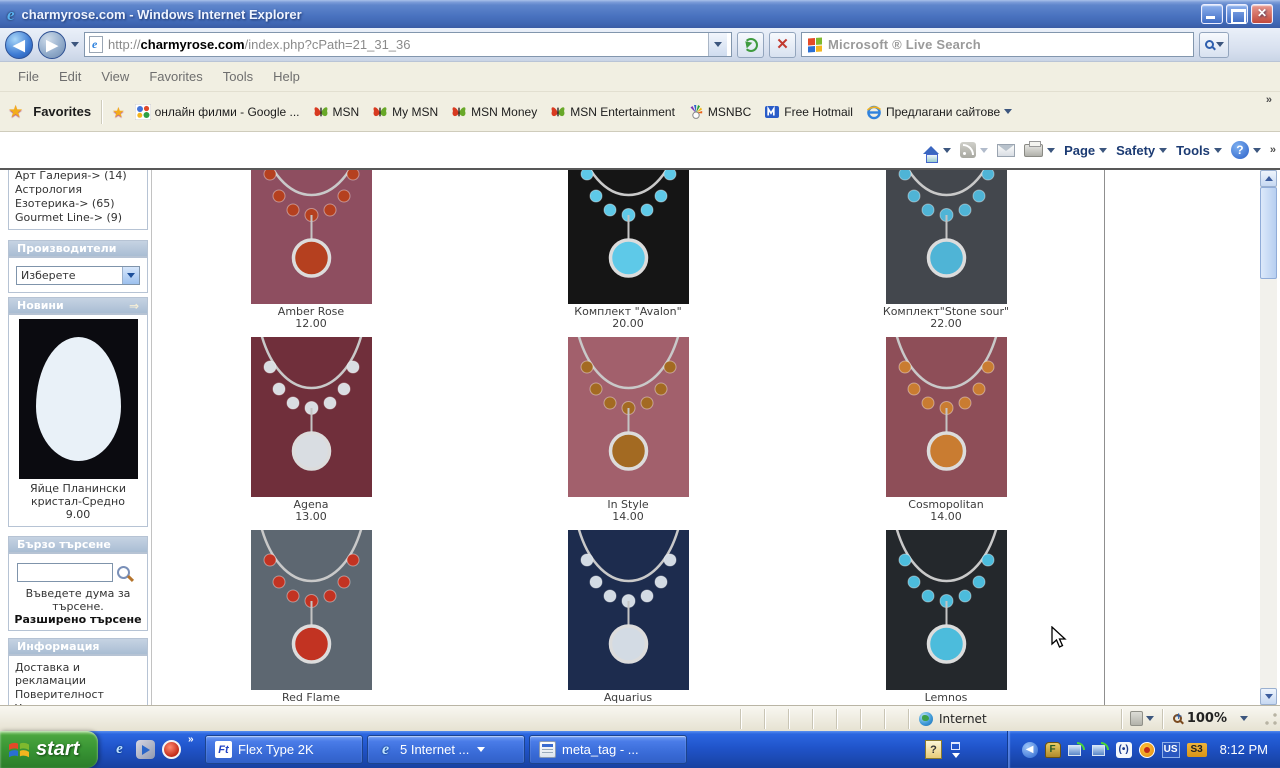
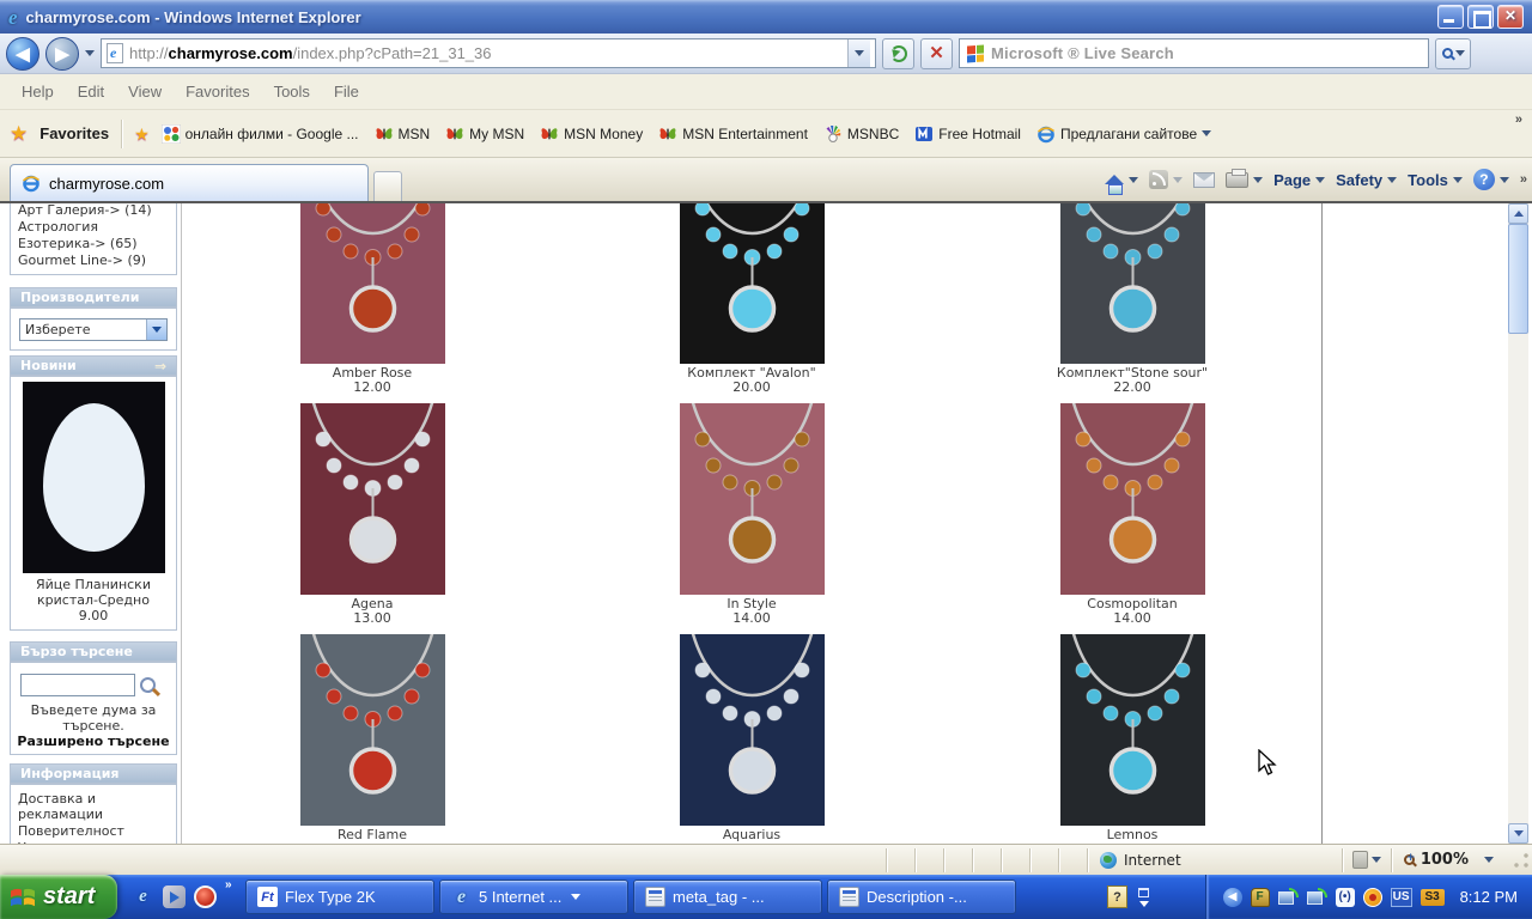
  e
  charmyrose.com - Windows Internet Explorer
  ◀
  ▶
  http://charmyrose.com/index.php?cPath=21_31_36
  ✕
  Microsoft ® Live Search
- File
+ Help
  Edit
  View
  Favorites
  Tools
- Help
+ File
  ★
  Favorites
  ★
  онлайн филми - Google ...
  MSN
  My MSN
  MSN Money
  MSN Entertainment
  MSNBC
  Free Hotmail
  Предлагани сайтове
  »
+ charmyrose.com
  Page
  Safety
  Tools
  ?
  »
  Amber Rose
  12.00
  Комплект "Avalon"
  20.00
  Комплект"Stone sour"
  22.00
  Agena
  13.00
  In Style
  14.00
  Cosmopolitan
  14.00
  Red Flame
  Aquarius
  Lemnos
  Арт Галерия-> (14)
  Астрология
  Езотерика-> (65)
  Gourmet Line-> (9)
  Производители
  Изберете
  Новини
  ⇒
  Яйце Планински кристал-Средно
  9.00
  Бързо търсене
  Въведете дума за търсене.
  Разширено търсене
  Информация
  Доставка и рекламации
  Поверителност
  Internet
  100%
  start
  e
  »
  Ft
  Flex Type 2K
  e
  5 Internet ...
  meta_tag - ...
+ Description -...
  ?
  ◀
  F
  (•)
  US
  S3
  8:12 PM
